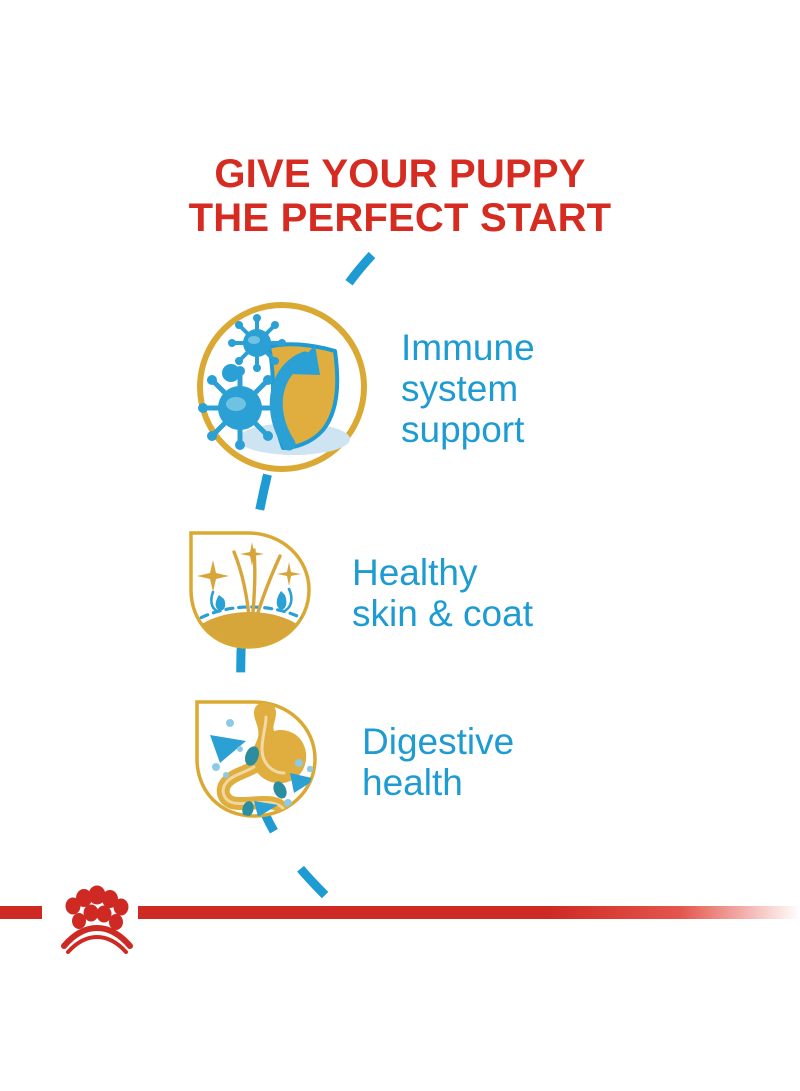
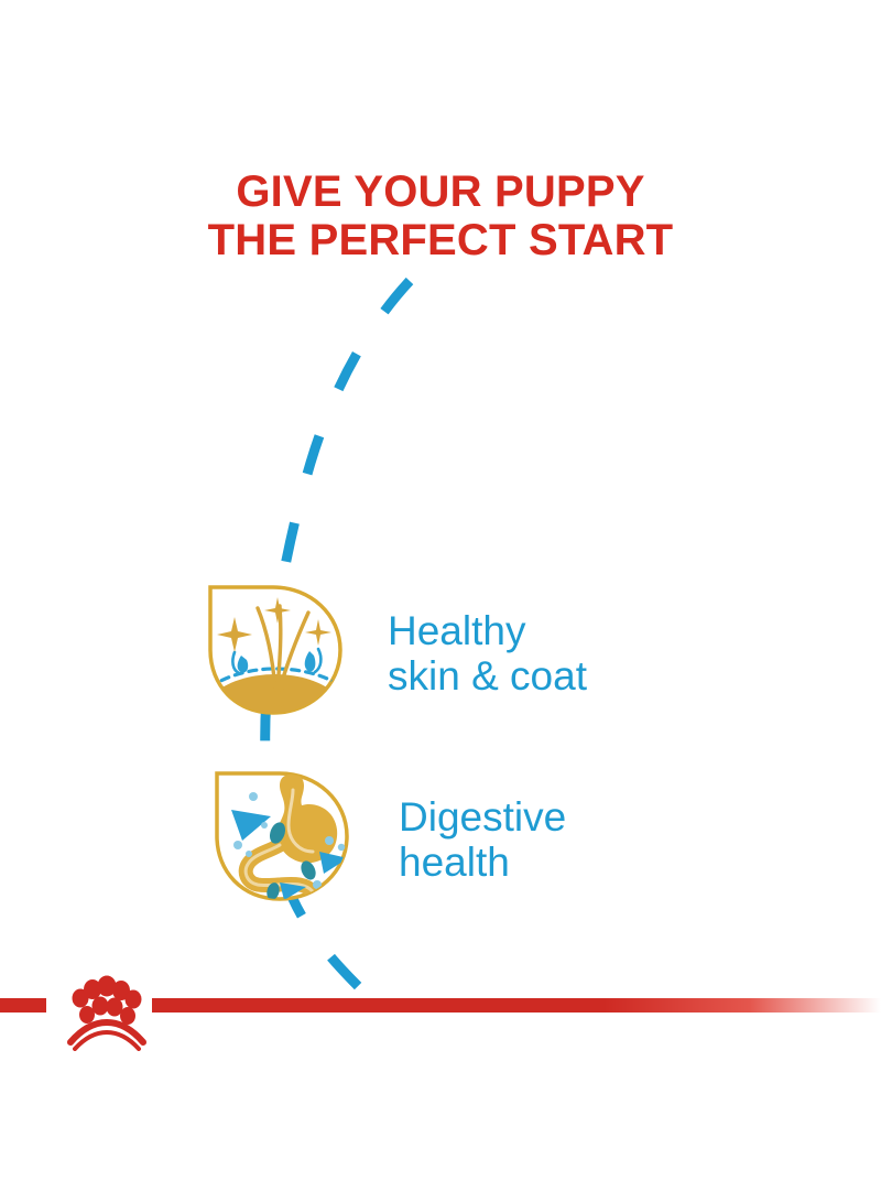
  GIVE YOUR PUPPY
  THE PERFECT START
- Immune
- system
- support
  Healthy
  skin & coat
  Digestive
  health
